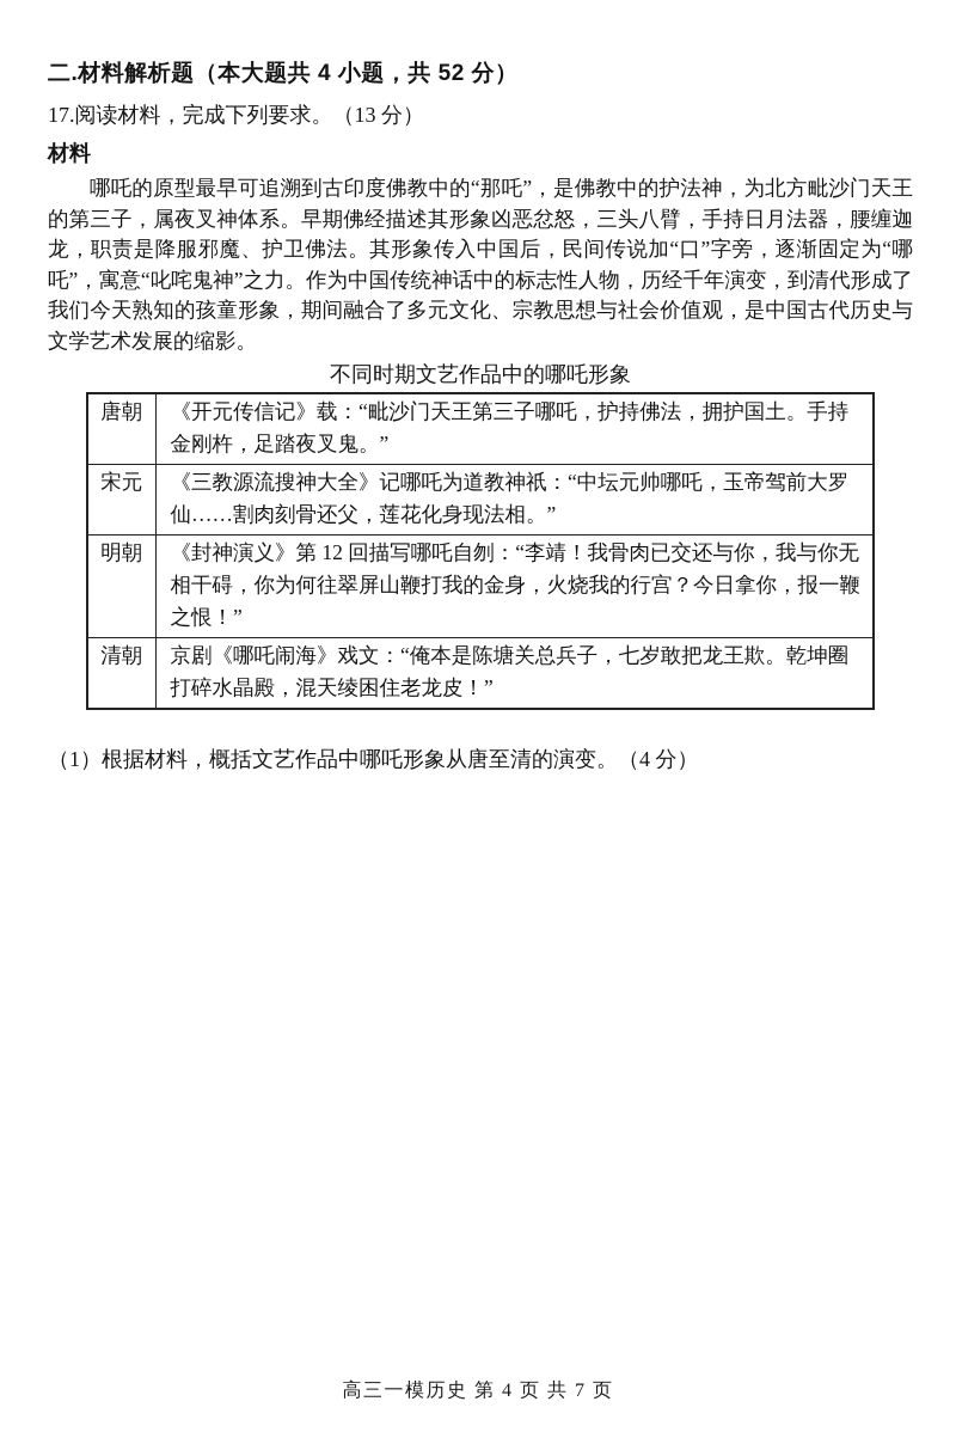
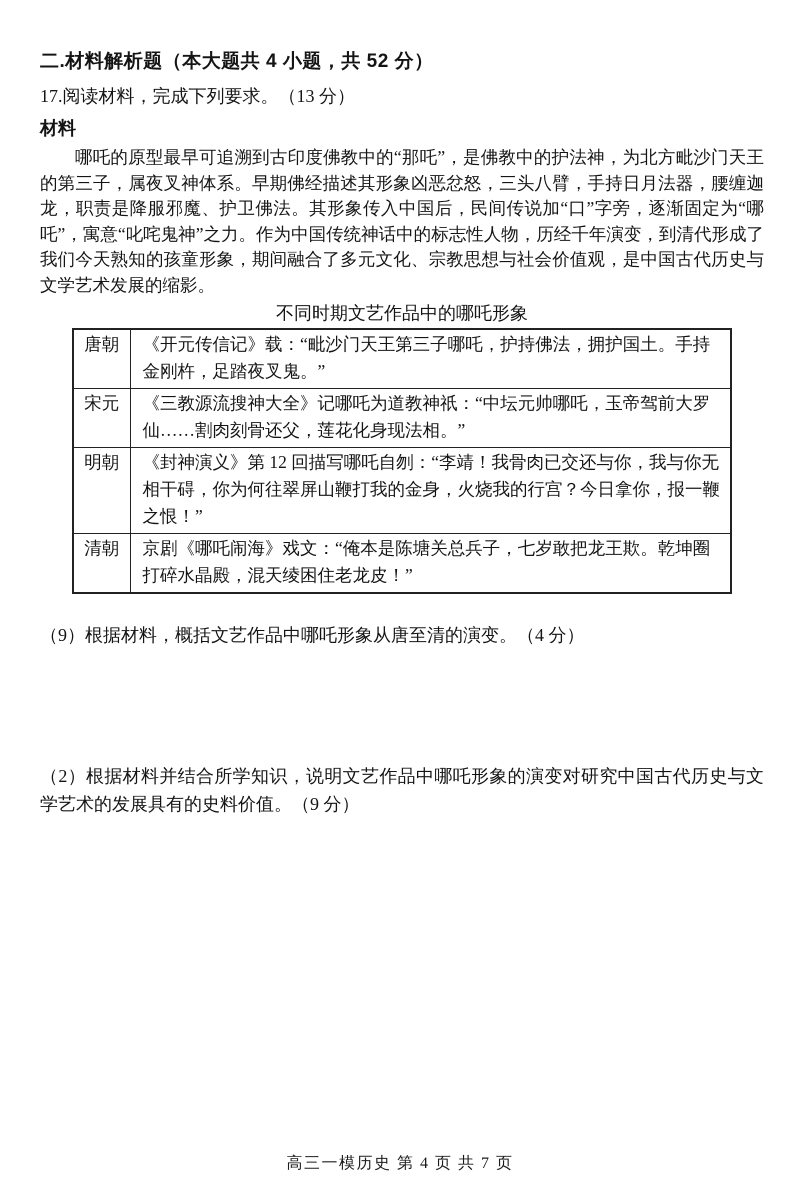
  二.材料解析题（本大题共 4 小题，共 52 分）
  17.阅读材料，完成下列要求。（13 分）
  材料
  哪吒的原型最早可追溯到古印度佛教中的“那吒”，是佛教中的护法神，为北方毗沙门天王的第三子，属夜叉神体系。早期佛经描述其形象凶恶忿怒，三头八臂，手持日月法器，腰缠迦龙，职责是降服邪魔、护卫佛法。其形象传入中国后，民间传说加“口”字旁，逐渐固定为“哪吒”，寓意“叱咤鬼神”之力。作为中国传统神话中的标志性人物，历经千年演变，到清代形成了我们今天熟知的孩童形象，期间融合了多元文化、宗教思想与社会价值观，是中国古代历史与文学艺术发展的缩影。
  不同时期文艺作品中的哪吒形象
  唐朝	《开元传信记》载：“毗沙门天王第三子哪吒，护持佛法，拥护国土。手持金刚杵，足踏夜叉鬼。”
  宋元	《三教源流搜神大全》记哪吒为道教神祇：“中坛元帅哪吒，玉帝驾前大罗仙……割肉刻骨还父，莲花化身现法相。”
  明朝	《封神演义》第 12 回描写哪吒自刎：“李靖！我骨肉已交还与你，我与你无相干碍，你为何往翠屏山鞭打我的金身，火烧我的行宫？今日拿你，报一鞭之恨！”
  清朝	京剧《哪吒闹海》戏文：“俺本是陈塘关总兵子，七岁敢把龙王欺。乾坤圈打碎水晶殿，混天绫困住老龙皮！”
- （1）根据材料，概括文艺作品中哪吒形象从唐至清的演变。（4 分）
+ （9）根据材料，概括文艺作品中哪吒形象从唐至清的演变。（4 分）
+ （2）根据材料并结合所学知识，说明文艺作品中哪吒形象的演变对研究中国古代历史与文学艺术的发展具有的史料价值。（9 分）
  高三一模历史 第 4 页 共 7 页
